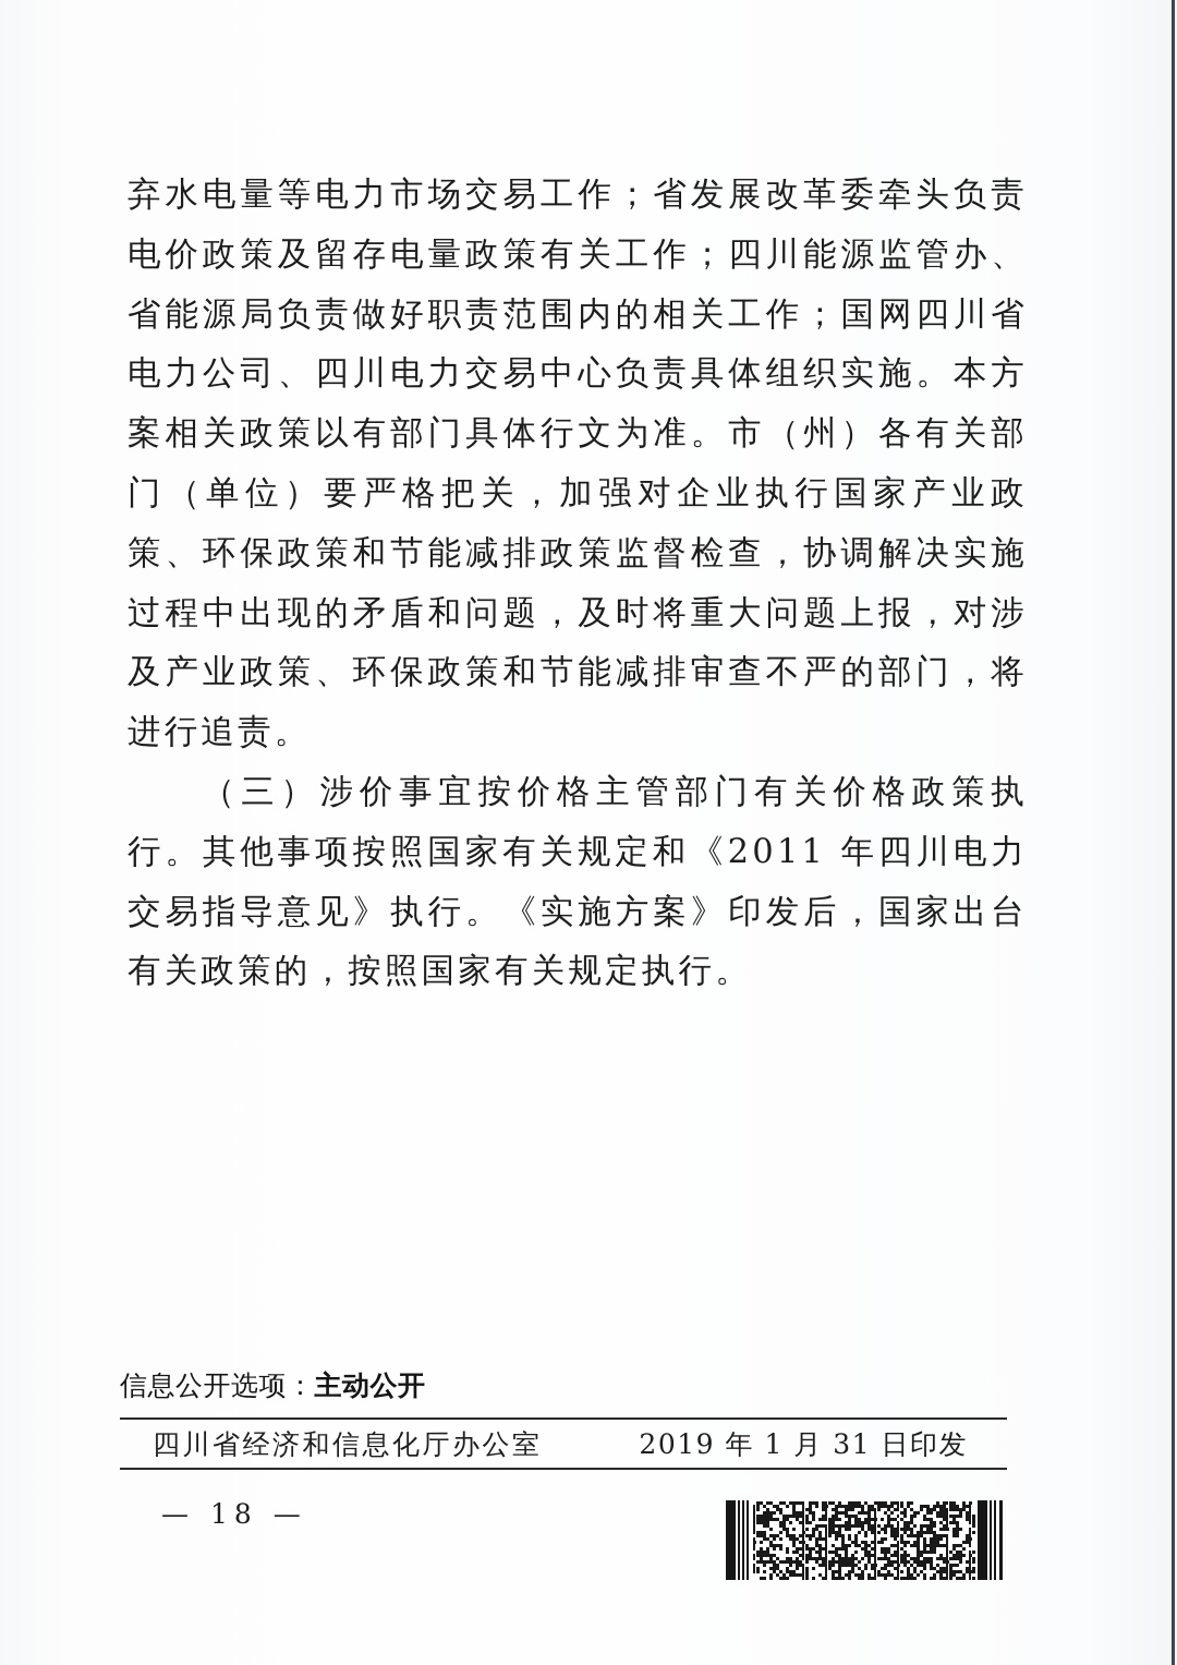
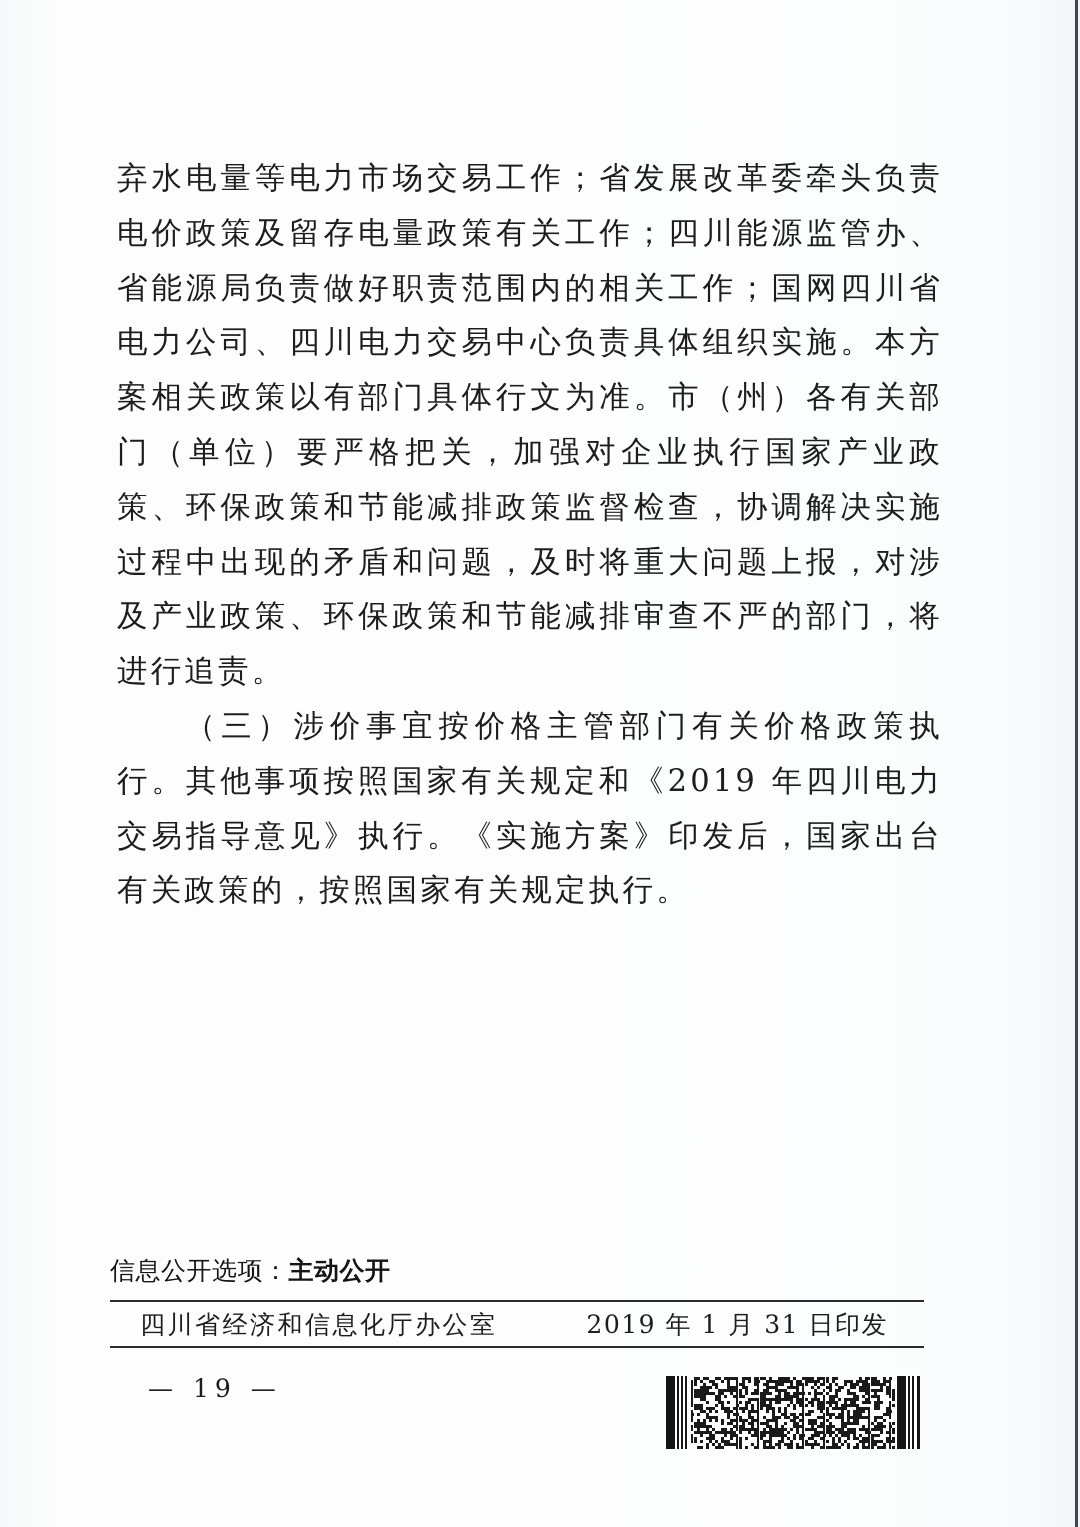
  弃水电量等电力市场交易工作；省发展改革委牵头负责电价政策及留存电量政策有关工作；四川能源监管办、省能源局负责做好职责范围内的相关工作；国网四川省电力公司、四川电力交易中心负责具体组织实施。本方案相关政策以有部门具体行文为准。市（州）各有关部门（单位）要严格把关，加强对企业执行国家产业政策、环保政策和节能减排政策监督检查，协调解决实施过程中出现的矛盾和问题，及时将重大问题上报，对涉及产业政策、环保政策和节能减排审查不严的部门，将进行追责。
- （三）涉价事宜按价格主管部门有关价格政策执行。其他事项按照国家有关规定和《2011 年四川电力交易指导意见》执行。《实施方案》印发后，国家出台有关政策的，按照国家有关规定执行。
+ （三）涉价事宜按价格主管部门有关价格政策执行。其他事项按照国家有关规定和《2019 年四川电力交易指导意见》执行。《实施方案》印发后，国家出台有关政策的，按照国家有关规定执行。
  信息公开选项：主动公开
  四川省经济和信息化厅办公室
  2019 年 1 月 31 日印发
- — 18 —
+ — 19 —
